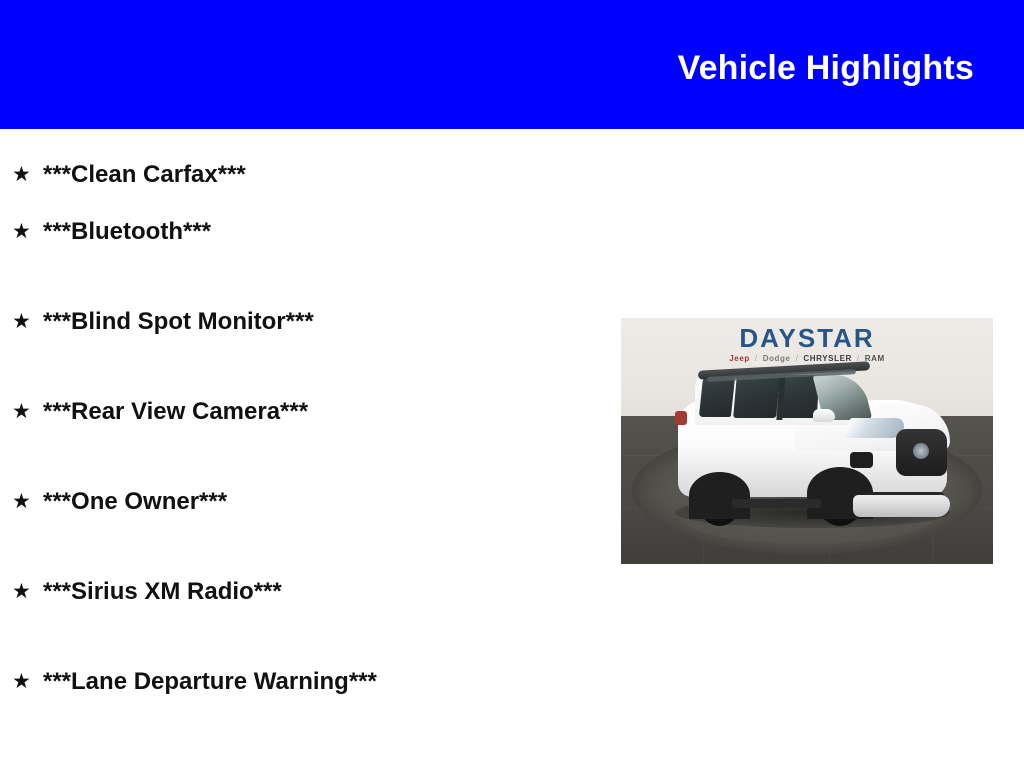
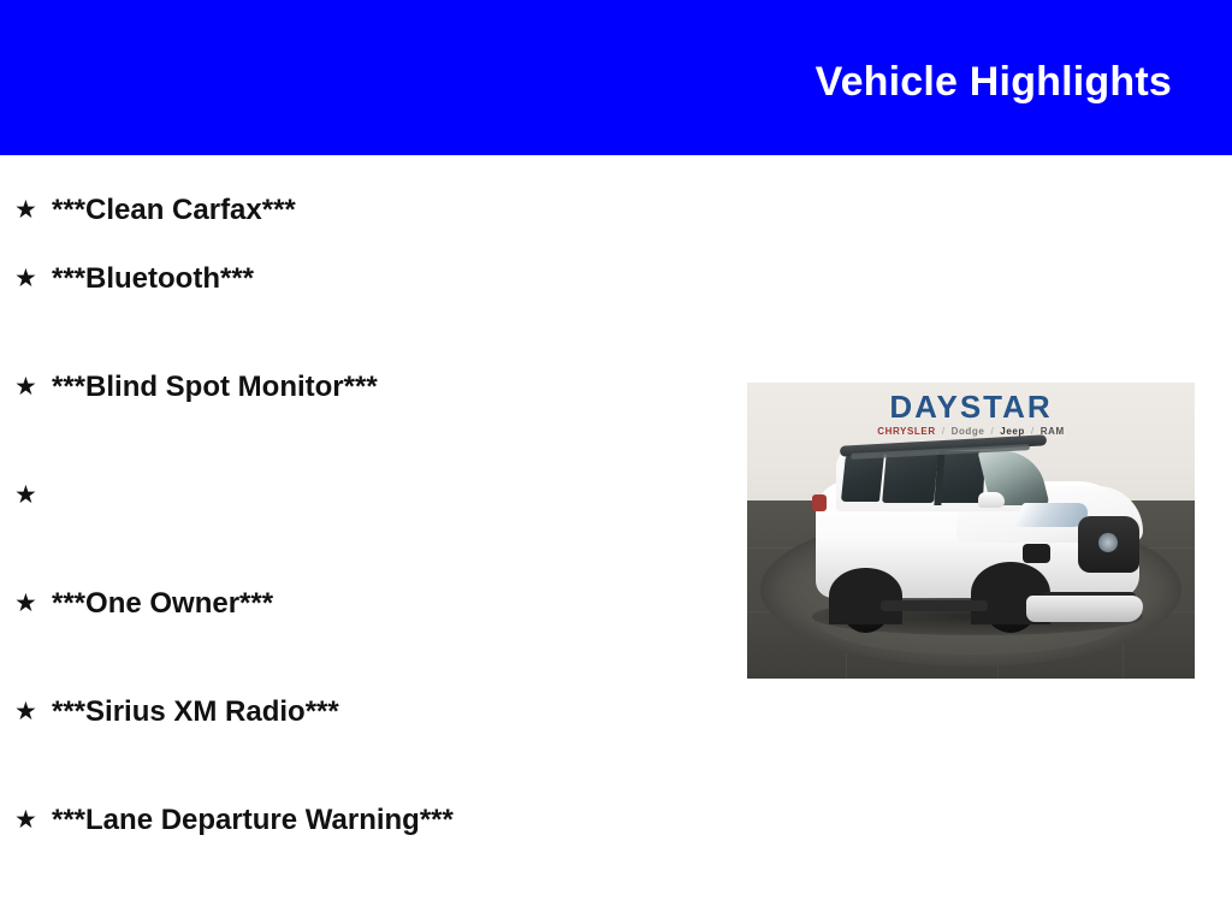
  Vehicle Highlights
  ★
  ***Clean Carfax***
  ★
  ***Bluetooth***
  ★
  ***Blind Spot Monitor***
  ★
- ***Rear View Camera***
  ★
  ***One Owner***
  ★
  ***Sirius XM Radio***
  ★
  ***Lane Departure Warning***
  DAYSTAR
- Jeep
+ CHRYSLER
  /
  Dodge
  /
- CHRYSLER
+ Jeep
  /
  RAM
